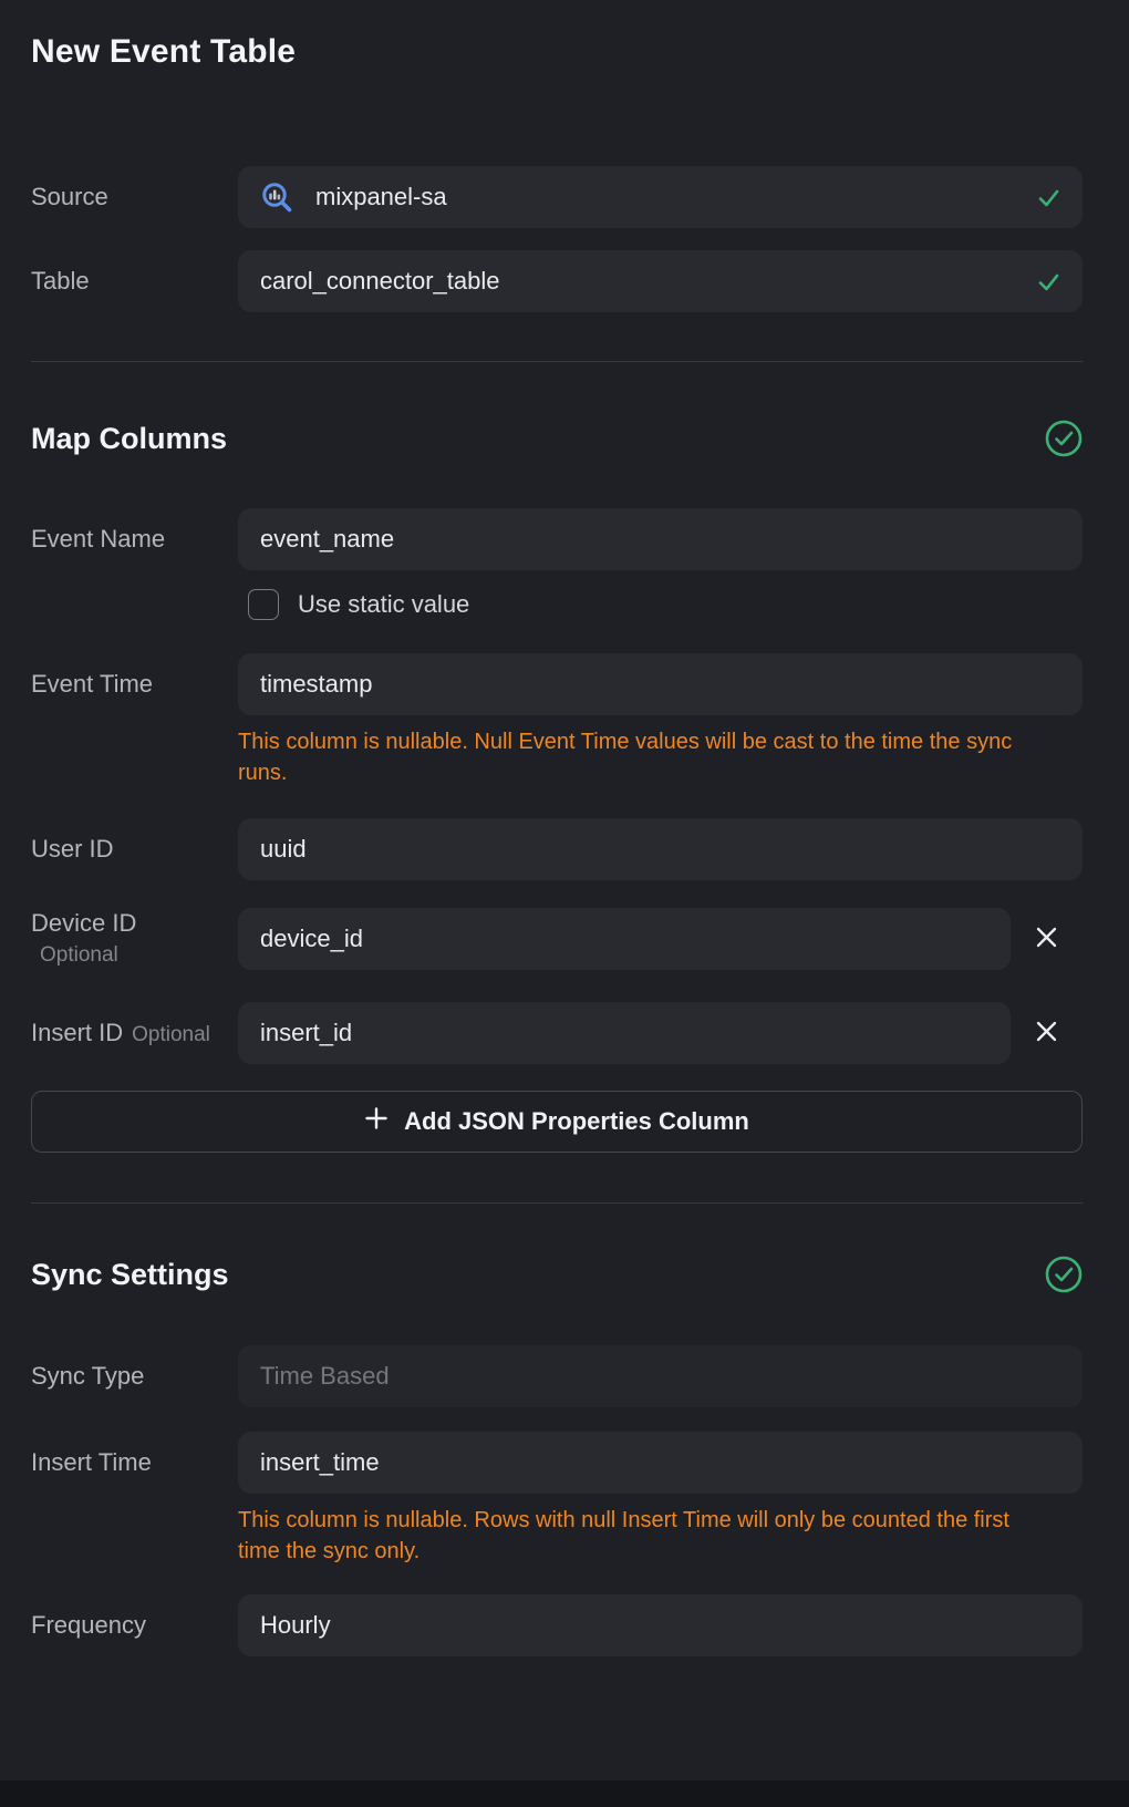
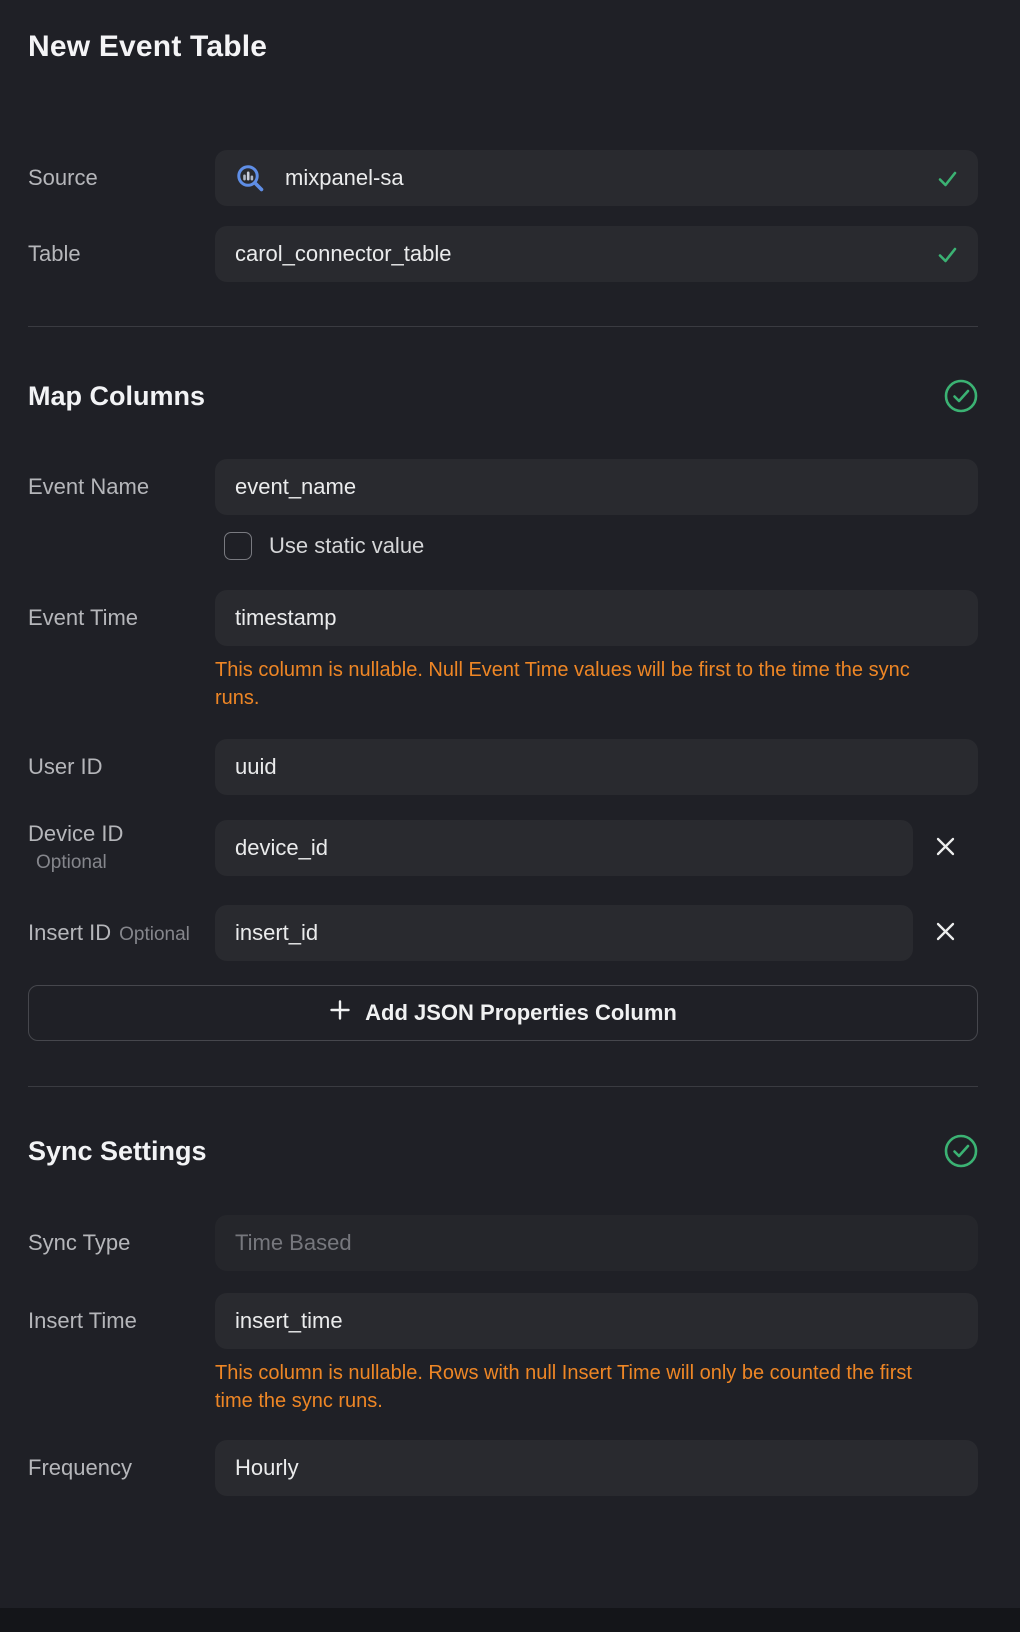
  New Event Table
  Source
  mixpanel-sa
  Table
  carol_connector_table
  Map Columns
  Event Name
  event_name
  Use static value
  Event Time
  timestamp
- This column is nullable. Null Event Time values will be cast to the time the sync runs.
+ This column is nullable. Null Event Time values will be first to the time the sync runs.
  User ID
  uuid
  Device ID
  Optional
  device_id
  Insert ID Optional
  insert_id
  Add JSON Properties Column
  Sync Settings
  Sync Type
  Time Based
  Insert Time
  insert_time
- This column is nullable. Rows with null Insert Time will only be counted the first time the sync only.
+ This column is nullable. Rows with null Insert Time will only be counted the first time the sync runs.
  Frequency
  Hourly
